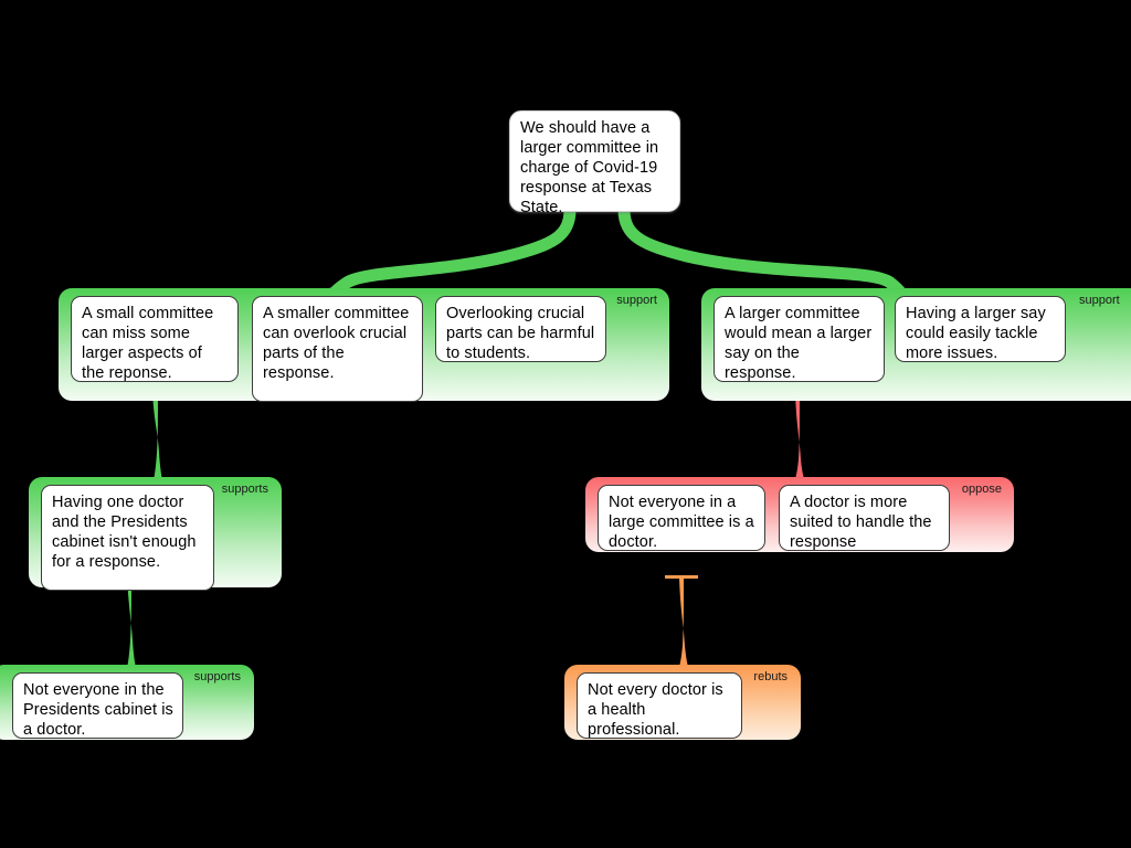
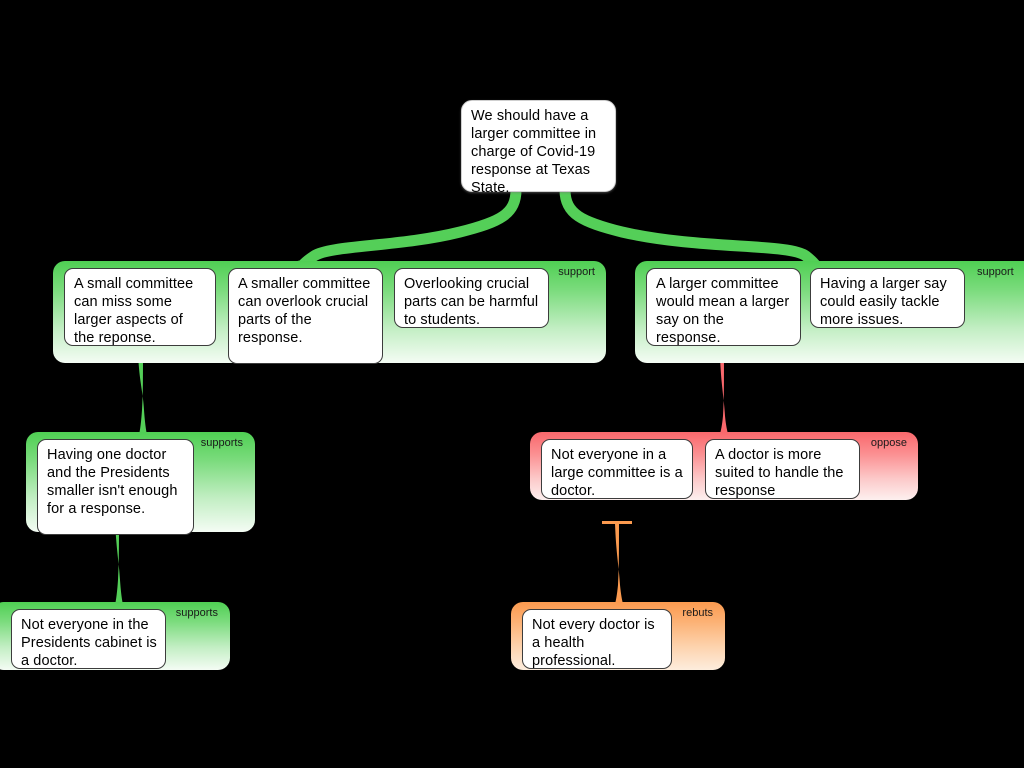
  We should have a larger committee in charge of Covid-19 response at Texas State.
  support
  A small committee can miss some larger aspects of the reponse.
  A smaller committee can overlook crucial parts of the response.
  Overlooking crucial parts can be harmful to students.
  support
  A larger committee would mean a larger say on the response.
  Having a larger say could easily tackle more issues.
  supports
- Having one doctor and the Presidents cabinet isn't enough for a response.
+ Having one doctor and the Presidents smaller isn't enough for a response.
  supports
  Not everyone in the Presidents cabinet is a doctor.
  oppose
  Not everyone in a large committee is a doctor.
  A doctor is more suited to handle the response
  rebuts
  Not every doctor is a health professional.
